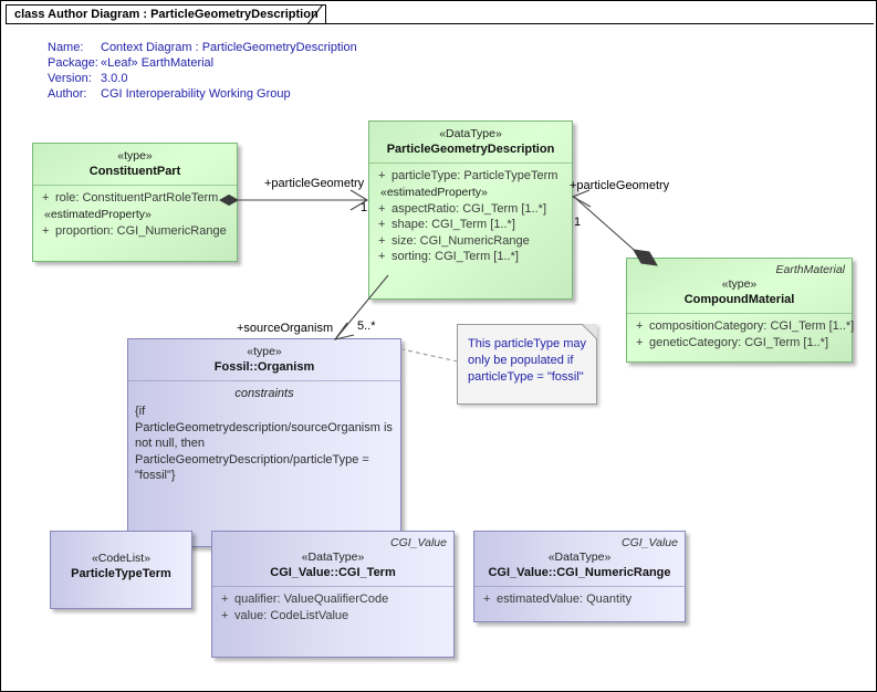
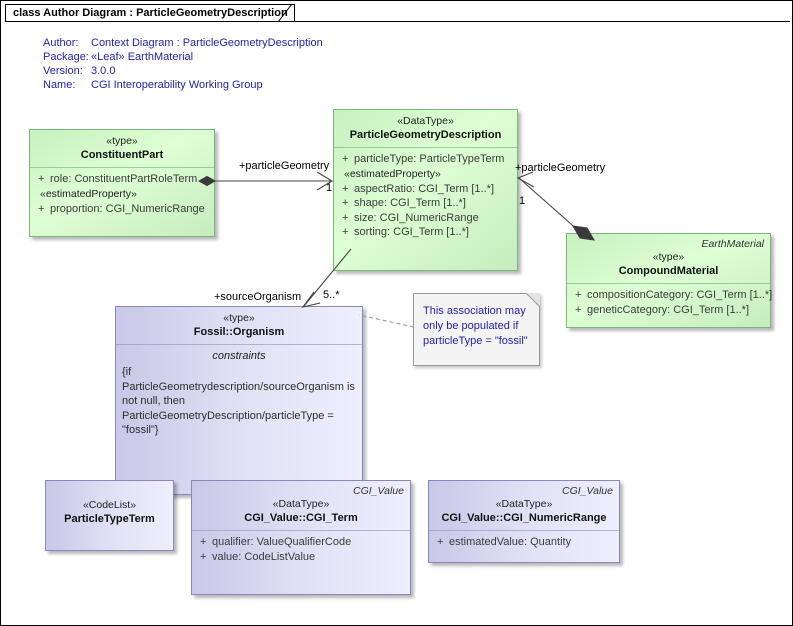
  class Author Diagram : ParticleGeometryDescription
- Name:
+ Author:
  Context Diagram : ParticleGeometryDescription
  Package:
  «Leaf» EarthMaterial
  Version:
  3.0.0
- Author:
+ Name:
  CGI Interoperability Working Group
  +particleGeometry
  1
  +particleGeometry
  1
  +sourceOrganism
  5..*
  «type»
  ConstituentPart
  +
  role: ConstituentPartRoleTerm
  «estimatedProperty»
  +
  proportion: CGI_NumericRange
  «DataType»
  ParticleGeometryDescription
  +
  particleType: ParticleTypeTerm
  «estimatedProperty»
  +
  aspectRatio: CGI_Term [1..*]
  +
  shape: CGI_Term [1..*]
  +
  size: CGI_NumericRange
  +
  sorting: CGI_Term [1..*]
  EarthMaterial
  «type»
  CompoundMaterial
  +
  compositionCategory: CGI_Term [1..*]
  +
  geneticCategory: CGI_Term [1..*]
  «type»
  Fossil::Organism
  constraints
  {if ParticleGeometrydescription/sourceOrganism is not null, then ParticleGeometryDescription/particleType = "fossil"}
- This particleType may only be populated if particleType = "fossil"
+ This association may only be populated if particleType = "fossil"
  «CodeList»
  ParticleTypeTerm
  CGI_Value
  «DataType»
  CGI_Value::CGI_Term
  +
  qualifier: ValueQualifierCode
  +
  value: CodeListValue
  CGI_Value
  «DataType»
  CGI_Value::CGI_NumericRange
  +
  estimatedValue: Quantity
